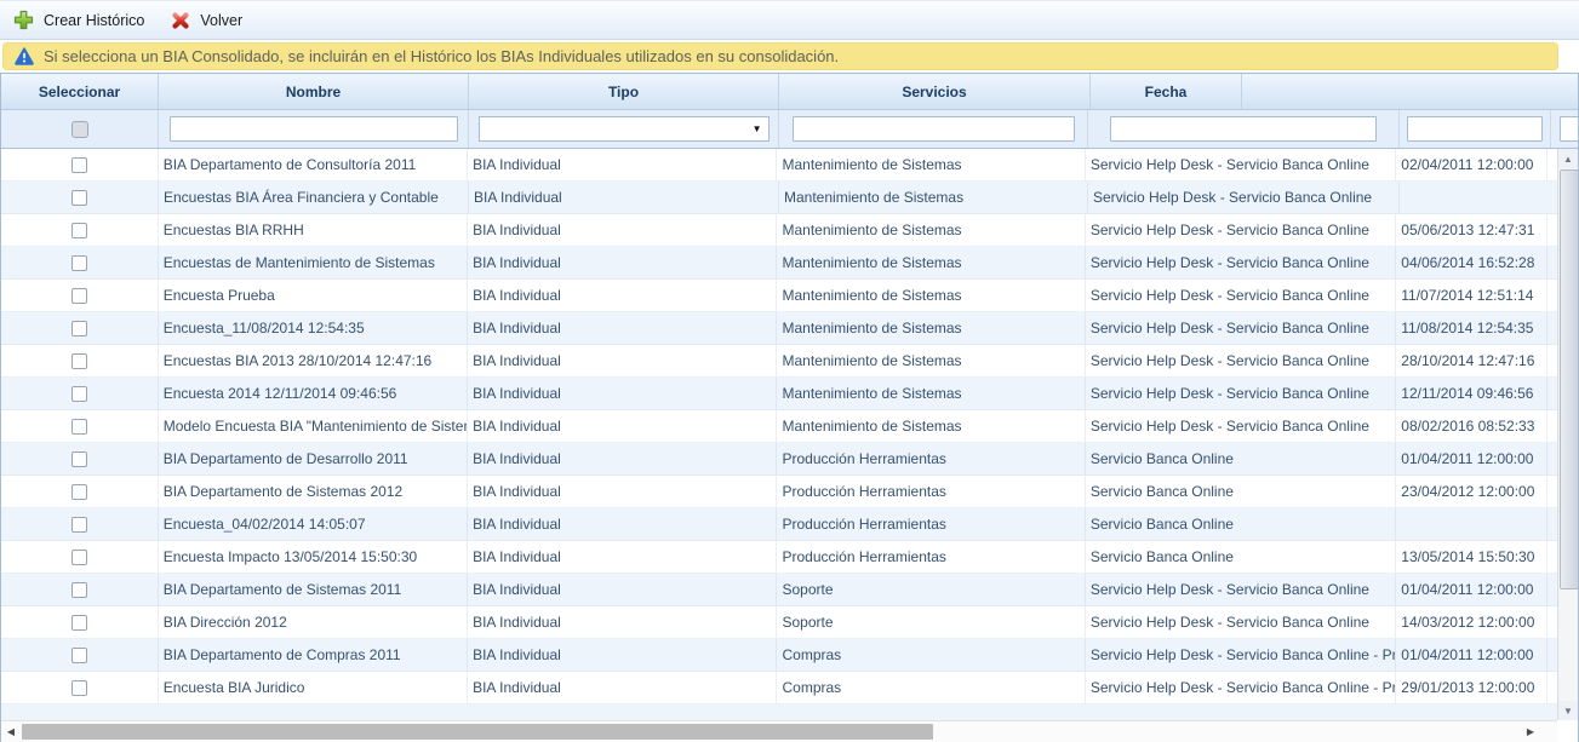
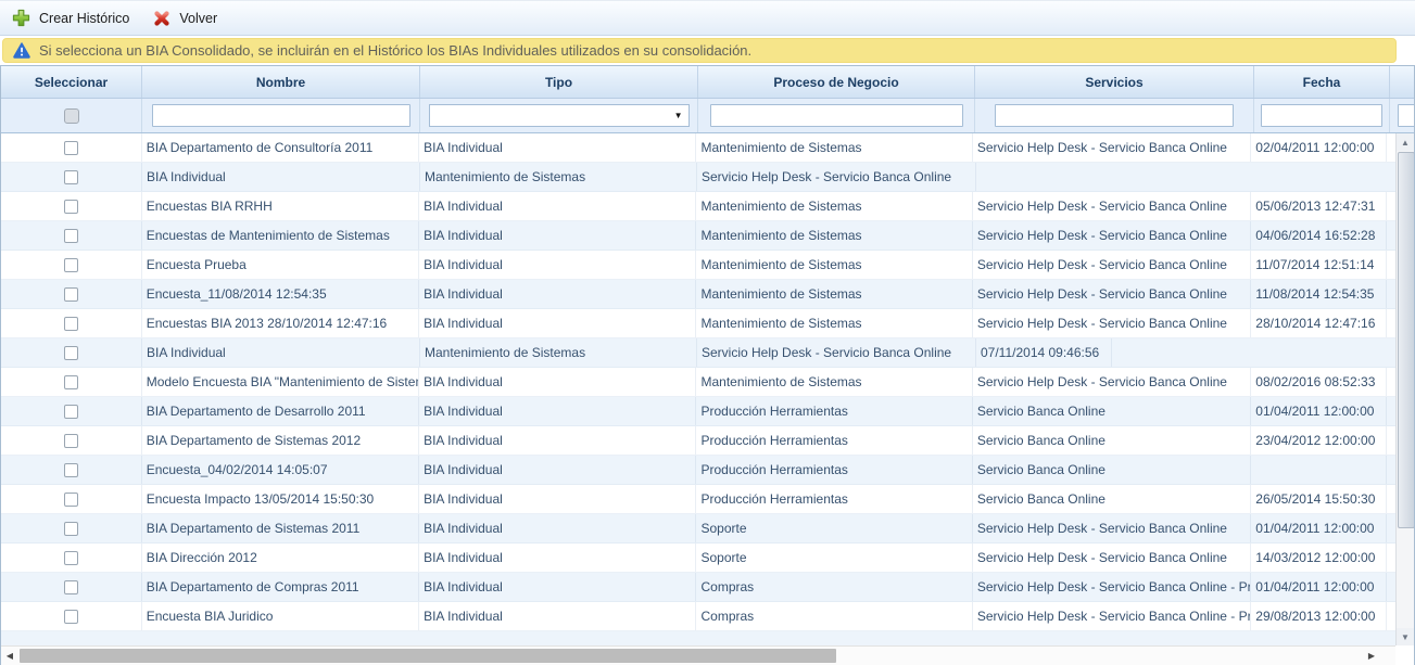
  Crear Histórico
  Volver
  Si selecciona un BIA Consolidado, se incluirán en el Histórico los BIAs Individuales utilizados en su consolidación.
  Seleccionar
  Nombre
  Tipo
+ Proceso de Negocio
  Servicios
  Fecha
  ▼
  BIA Departamento de Consultoría 2011
  BIA Individual
  Mantenimiento de Sistemas
  Servicio Help Desk - Servicio Banca Online
  02/04/2011 12:00:00
- Encuestas BIA Área Financiera y Contable
  BIA Individual
  Mantenimiento de Sistemas
  Servicio Help Desk - Servicio Banca Online
  Encuestas BIA RRHH
  BIA Individual
  Mantenimiento de Sistemas
  Servicio Help Desk - Servicio Banca Online
  05/06/2013 12:47:31
  Encuestas de Mantenimiento de Sistemas
  BIA Individual
  Mantenimiento de Sistemas
  Servicio Help Desk - Servicio Banca Online
  04/06/2014 16:52:28
  Encuesta Prueba
  BIA Individual
  Mantenimiento de Sistemas
  Servicio Help Desk - Servicio Banca Online
  11/07/2014 12:51:14
  Encuesta_11/08/2014 12:54:35
  BIA Individual
  Mantenimiento de Sistemas
  Servicio Help Desk - Servicio Banca Online
  11/08/2014 12:54:35
  Encuestas BIA 2013 28/10/2014 12:47:16
  BIA Individual
  Mantenimiento de Sistemas
  Servicio Help Desk - Servicio Banca Online
  28/10/2014 12:47:16
- Encuesta 2014 12/11/2014 09:46:56
  BIA Individual
  Mantenimiento de Sistemas
  Servicio Help Desk - Servicio Banca Online
- 12/11/2014 09:46:56
+ 07/11/2014 09:46:56
  Modelo Encuesta BIA "Mantenimiento de Siste
  BIA Individual
  Mantenimiento de Sistemas
  Servicio Help Desk - Servicio Banca Online
  08/02/2016 08:52:33
  BIA Departamento de Desarrollo 2011
  BIA Individual
  Producción Herramientas
  Servicio Banca Online
  01/04/2011 12:00:00
  BIA Departamento de Sistemas 2012
  BIA Individual
  Producción Herramientas
  Servicio Banca Online
  23/04/2012 12:00:00
  Encuesta_04/02/2014 14:05:07
  BIA Individual
  Producción Herramientas
  Servicio Banca Online
  Encuesta Impacto 13/05/2014 15:50:30
  BIA Individual
  Producción Herramientas
  Servicio Banca Online
- 13/05/2014 15:50:30
+ 26/05/2014 15:50:30
  BIA Departamento de Sistemas 2011
  BIA Individual
  Soporte
  Servicio Help Desk - Servicio Banca Online
  01/04/2011 12:00:00
  BIA Dirección 2012
  BIA Individual
  Soporte
  Servicio Help Desk - Servicio Banca Online
  14/03/2012 12:00:00
  BIA Departamento de Compras 2011
  BIA Individual
  Compras
  Servicio Help Desk - Servicio Banca Online - Pr
  01/04/2011 12:00:00
  Encuesta BIA Juridico
  BIA Individual
  Compras
  Servicio Help Desk - Servicio Banca Online - Pr
- 29/01/2013 12:00:00
+ 29/08/2013 12:00:00
  ▲
  ▼
  ◀
  ▶
